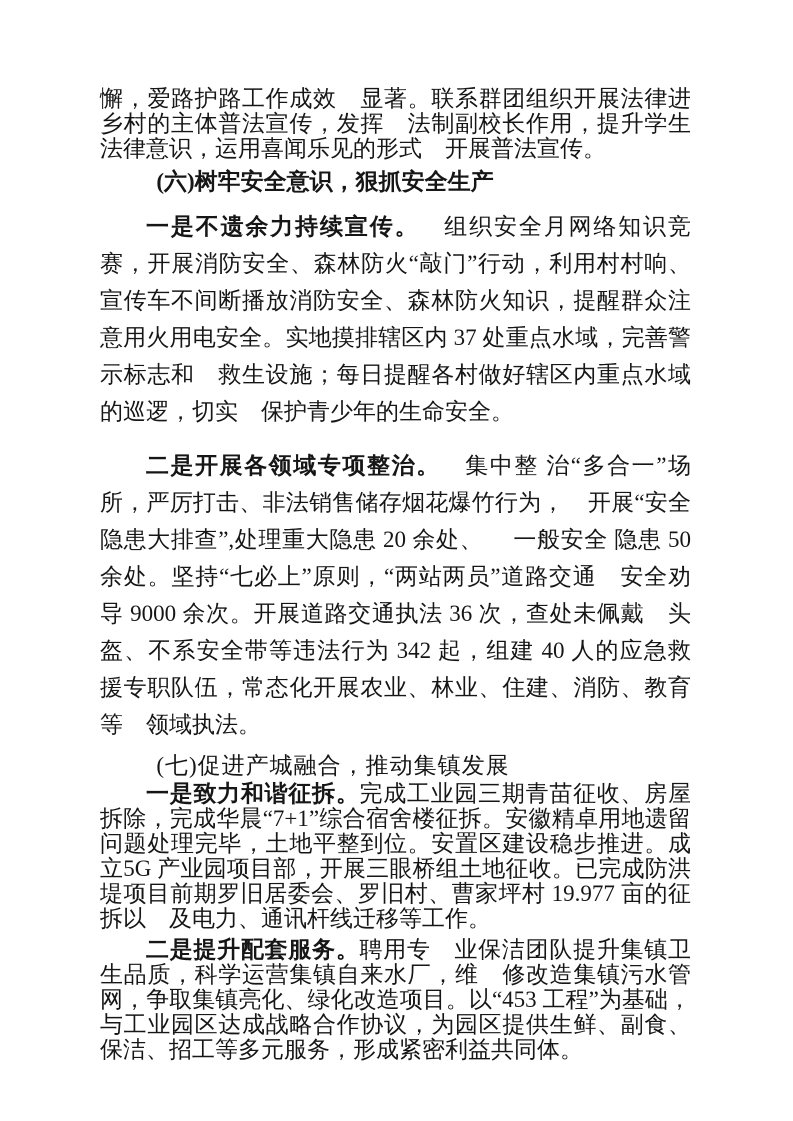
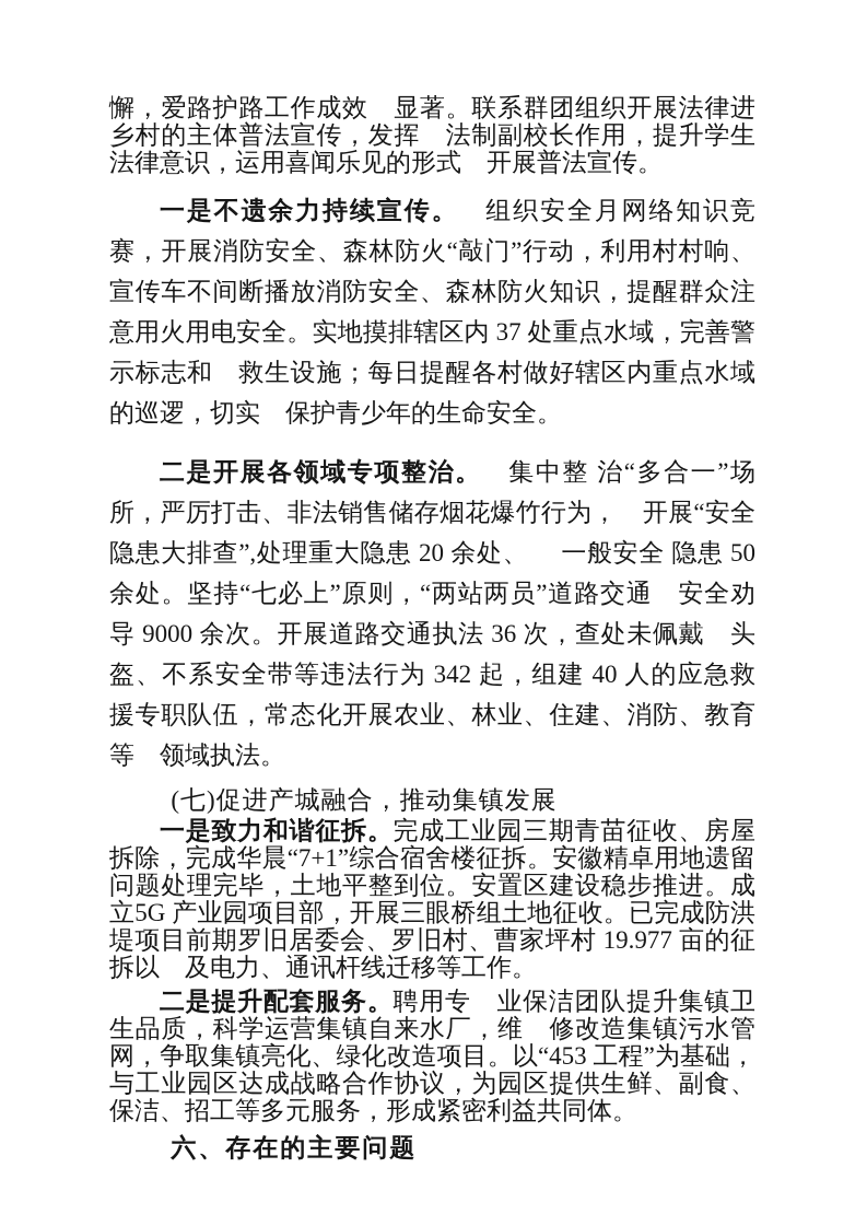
  懈，爱路护路工作成效 显著。联系群团组织开展法律进乡村的主体普法宣传，发挥 法制副校长作用，提升学生法律意识，运用喜闻乐见的形式 开展普法宣传。
- (六)树牢安全意识，狠抓安全生产
  一是不遗余力持续宣传。 组织安全月网络知识竞赛，开展消防安全、森林防火“敲门”行动，利用村村响、宣传车不间断播放消防安全、森林防火知识，提醒群众注意用火用电安全。实地摸排辖区内 37 处重点水域，完善警示标志和 救生设施；每日提醒各村做好辖区内重点水域的巡逻，切实 保护青少年的生命安全。
  二是开展各领域专项整治。 集中整 治“多合一”场所，严厉打击、非法销售储存烟花爆竹行为， 开展“安全隐患大排查”,处理重大隐患 20 余处、 一般安全 隐患 50 余处。坚持“七必上”原则，“两站两员”道路交通 安全劝导 9000 余次。开展道路交通执法 36 次，查处未佩戴 头盔、不系安全带等违法行为 342 起，组建 40 人的应急救 援专职队伍，常态化开展农业、林业、住建、消防、教育等 领域执法。
  (七)促进产城融合，推动集镇发展
  一是致力和谐征拆。完成工业园三期青苗征收、房屋拆除，完成华晨“7+1”综合宿舍楼征拆。安徽精卓用地遗留问题处理完毕，土地平整到位。安置区建设稳步推进。成立5G 产业园项目部，开展三眼桥组土地征收。已完成防洪堤项目前期罗旧居委会、罗旧村、曹家坪村 19.977 亩的征拆以 及电力、通讯杆线迁移等工作。
  二是提升配套服务。聘用专 业保洁团队提升集镇卫生品质，科学运营集镇自来水厂，维 修改造集镇污水管网，争取集镇亮化、绿化改造项目。以“453 工程”为基础，与工业园区达成战略合作协议，为园区提供生鲜、副食、保洁、招工等多元服务，形成紧密利益共同体。
+ 六、存在的主要问题
